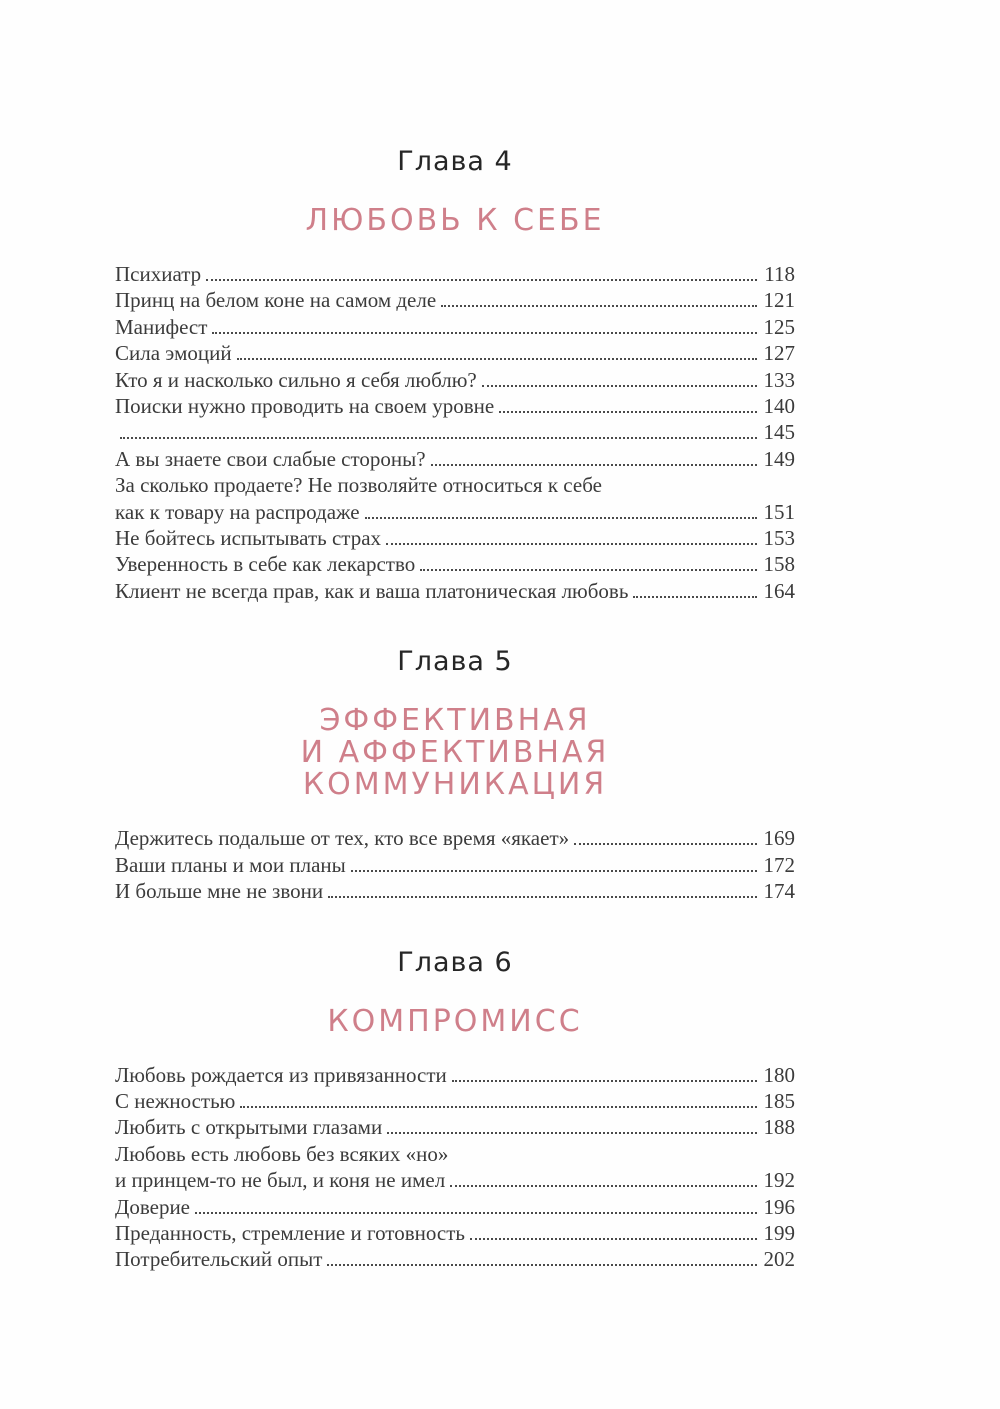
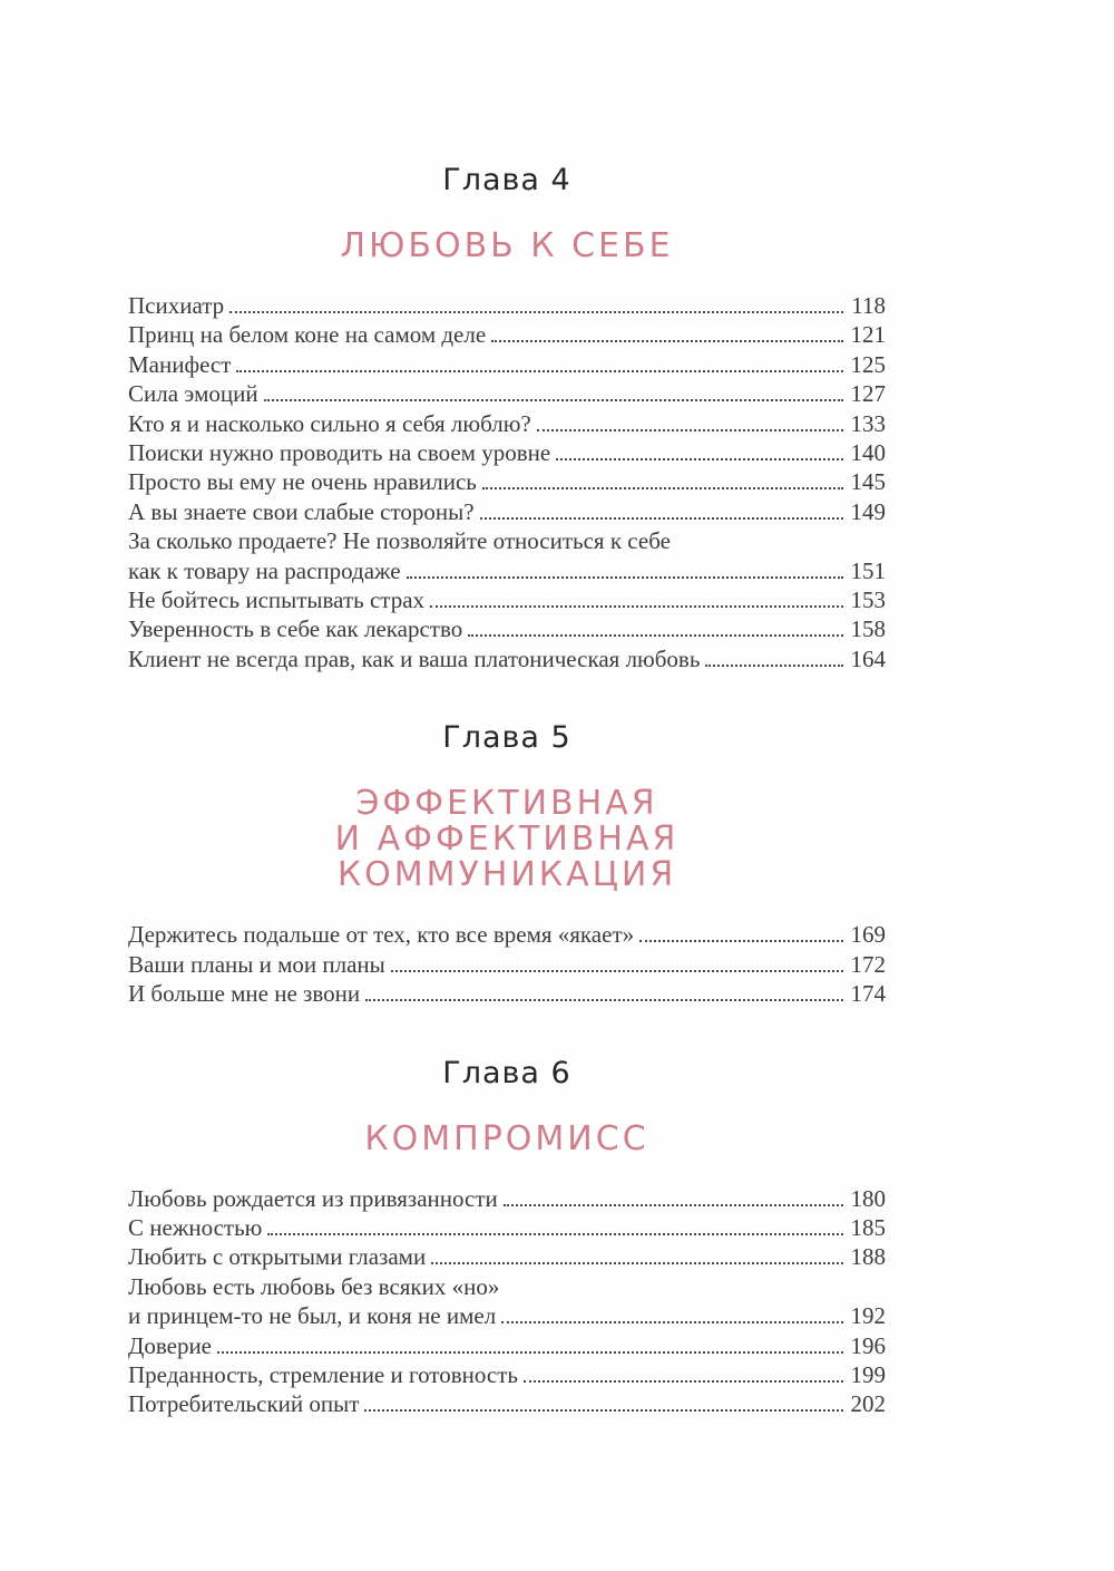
  Глава 4
  ЛЮБОВЬ К СЕБЕ
  Психиатр
  118
  Принц на белом коне на самом деле
  121
  Манифест
  125
  Сила эмоций
  127
  Кто я и насколько сильно я себя люблю?
  133
  Поиски нужно проводить на своем уровне
  140
+ Просто вы ему не очень нравились
  145
  А вы знаете свои слабые стороны?
  149
  За сколько продаете? Не позволяйте относиться к себе
  как к товару на распродаже
  151
  Не бойтесь испытывать страх
  153
  Уверенность в себе как лекарство
  158
  Клиент не всегда прав, как и ваша платоническая любовь
  164
  Глава 5
  ЭФФЕКТИВНАЯ
  И АФФЕКТИВНАЯ
  КОММУНИКАЦИЯ
  Держитесь подальше от тех, кто все время «якает»
  169
  Ваши планы и мои планы
  172
  И больше мне не звони
  174
  Глава 6
  КОМПРОМИСС
  Любовь рождается из привязанности
  180
  С нежностью
  185
  Любить с открытыми глазами
  188
  Любовь есть любовь без всяких «но»
  и принцем-то не был, и коня не имел
  192
  Доверие
  196
  Преданность, стремление и готовность
  199
  Потребительский опыт
  202
